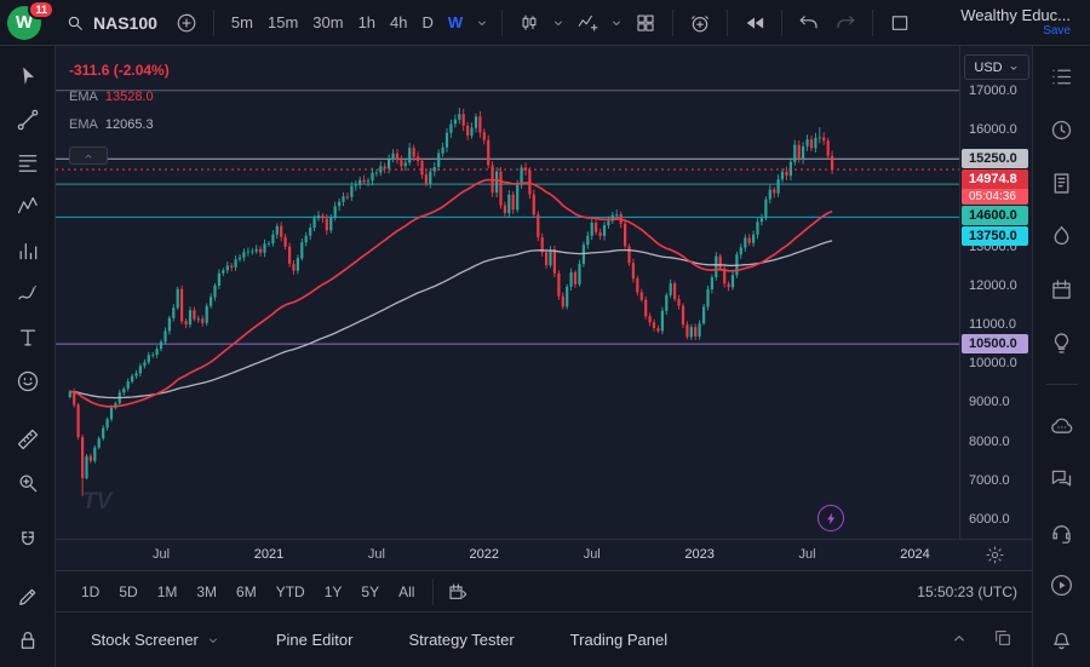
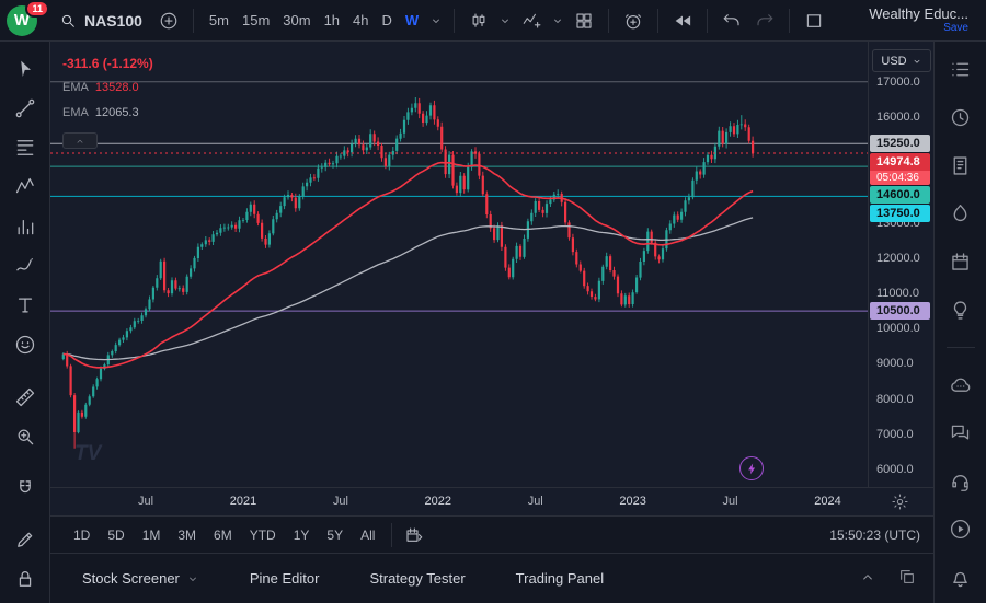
  W
  11
  NAS100
  5m
  15m
  30m
  1h
  4h
  D
  W
  Wealthy Educ...
  Save
- -311.6 (-2.04%)
+ -311.6 (-1.12%)
  EMA 13528.0
  EMA 12065.3
  TV
  USD
  17000.0
  16000.0
  13000.0
  12000.0
  11000.0
  10000.0
  9000.0
  8000.0
  7000.0
  6000.0
  15250.0
  14974.8
  05:04:36
  14600.0
  13750.0
  10500.0
  Jul
  2021
  Jul
  2022
  Jul
  2023
  Jul
  2024
  1D
  5D
  1M
  3M
  6M
  YTD
  1Y
  5Y
  All
  15:50:23 (UTC)
  Stock Screener
  Pine Editor
  Strategy Tester
  Trading Panel
